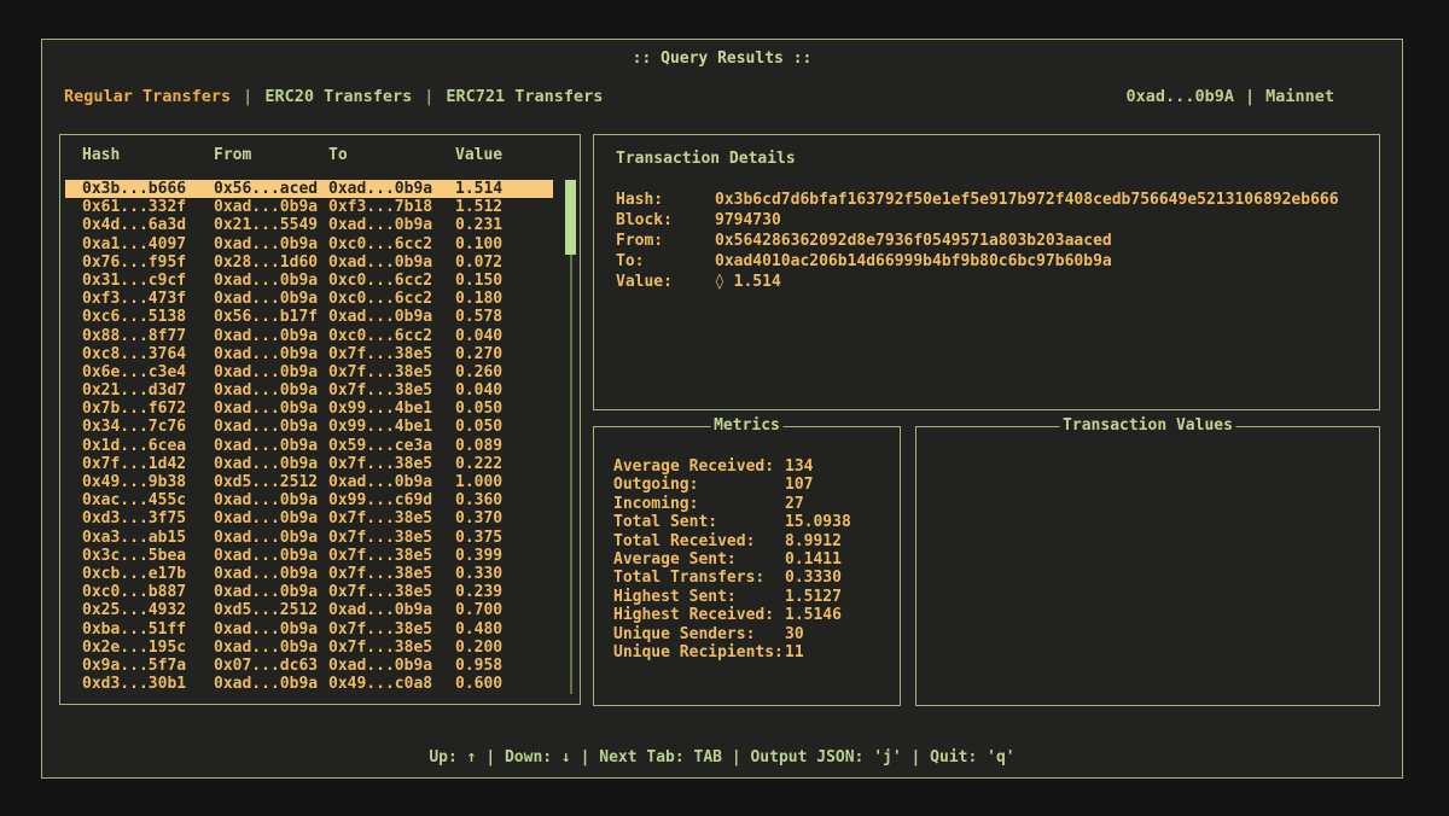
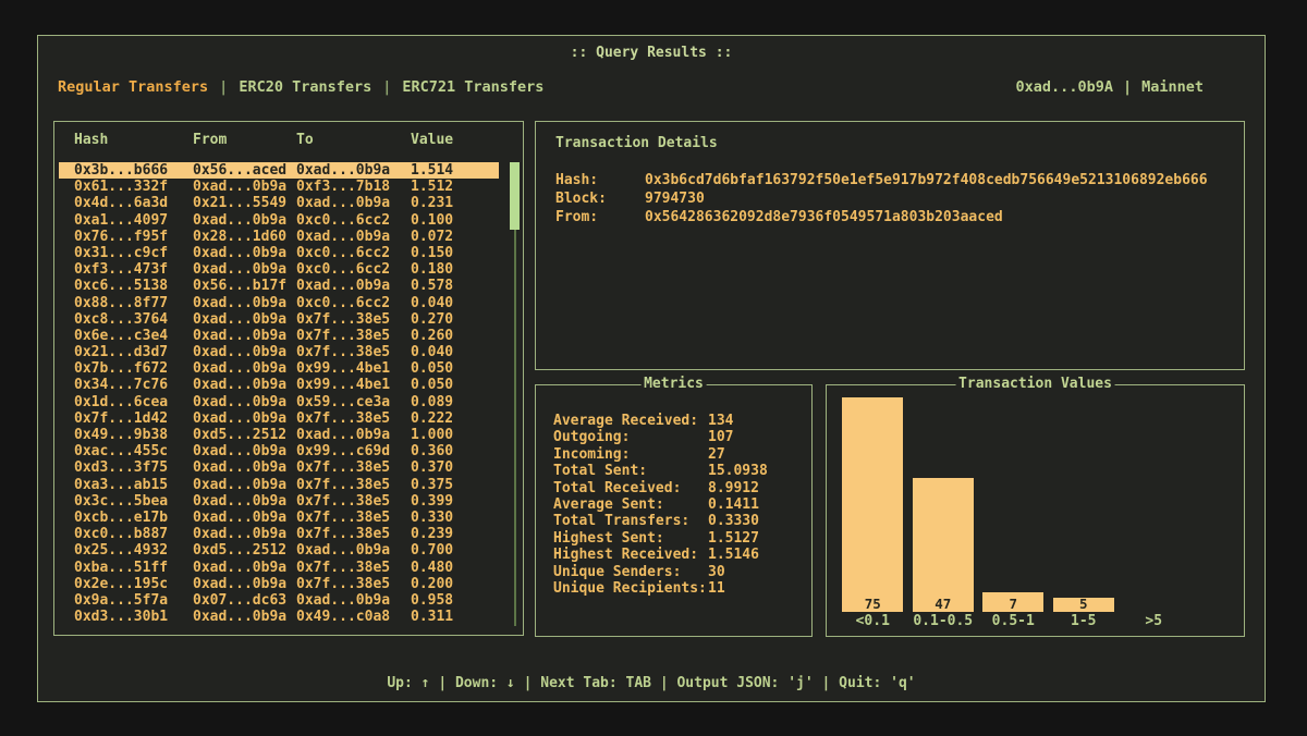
  :: Query Results ::
  Regular Transfers
  |
  ERC20 Transfers
  |
  ERC721 Transfers
  0xad...0b9A
  |
  Mainnet
  Hash
  From
  To
  Value
  0x3b...b666
  0x56...aced
  0xad...0b9a
  1.514
  0x61...332f
  0xad...0b9a
  0xf3...7b18
  1.512
  0x4d...6a3d
  0x21...5549
  0xad...0b9a
  0.231
  0xa1...4097
  0xad...0b9a
  0xc0...6cc2
  0.100
  0x76...f95f
  0x28...1d60
  0xad...0b9a
  0.072
  0x31...c9cf
  0xad...0b9a
  0xc0...6cc2
  0.150
  0xf3...473f
  0xad...0b9a
  0xc0...6cc2
  0.180
  0xc6...5138
  0x56...b17f
  0xad...0b9a
  0.578
  0x88...8f77
  0xad...0b9a
  0xc0...6cc2
  0.040
  0xc8...3764
  0xad...0b9a
  0x7f...38e5
  0.270
  0x6e...c3e4
  0xad...0b9a
  0x7f...38e5
  0.260
  0x21...d3d7
  0xad...0b9a
  0x7f...38e5
  0.040
  0x7b...f672
  0xad...0b9a
  0x99...4be1
  0.050
  0x34...7c76
  0xad...0b9a
  0x99...4be1
  0.050
  0x1d...6cea
  0xad...0b9a
  0x59...ce3a
  0.089
  0x7f...1d42
  0xad...0b9a
  0x7f...38e5
  0.222
  0x49...9b38
  0xd5...2512
  0xad...0b9a
  1.000
  0xac...455c
  0xad...0b9a
  0x99...c69d
  0.360
  0xd3...3f75
  0xad...0b9a
  0x7f...38e5
  0.370
  0xa3...ab15
  0xad...0b9a
  0x7f...38e5
  0.375
  0x3c...5bea
  0xad...0b9a
  0x7f...38e5
  0.399
  0xcb...e17b
  0xad...0b9a
  0x7f...38e5
  0.330
  0xc0...b887
  0xad...0b9a
  0x7f...38e5
  0.239
  0x25...4932
  0xd5...2512
  0xad...0b9a
  0.700
  0xba...51ff
  0xad...0b9a
  0x7f...38e5
  0.480
  0x2e...195c
  0xad...0b9a
  0x7f...38e5
  0.200
  0x9a...5f7a
  0x07...dc63
  0xad...0b9a
  0.958
  0xd3...30b1
  0xad...0b9a
  0x49...c0a8
- 0.600
+ 0.311
  Transaction Details
  Hash:
  0x3b6cd7d6bfaf163792f50e1ef5e917b972f408cedb756649e5213106892eb666
  Block:
  9794730
  From:
  0x564286362092d8e7936f0549571a803b203aaced
- To:
- 0xad4010ac206b14d66999b4bf9b80c6bc97b60b9a
- Value:
- ◊ 1.514
  Metrics
  Average Received:
  134
  Outgoing:
  107
  Incoming:
  27
  Total Sent:
  15.0938
  Total Received:
  8.9912
  Average Sent:
  0.1411
  Total Transfers:
  0.3330
  Highest Sent:
  1.5127
  Highest Received:
  1.5146
  Unique Senders:
  30
  Unique Recipients:
  11
  Transaction Values
+ 75
+ <0.1
+ 47
+ 0.1-0.5
+ 7
+ 0.5-1
+ 5
+ 1-5
+ >5
  Up: ↑ | Down: ↓ | Next Tab: TAB | Output JSON: 'j' | Quit: 'q'
